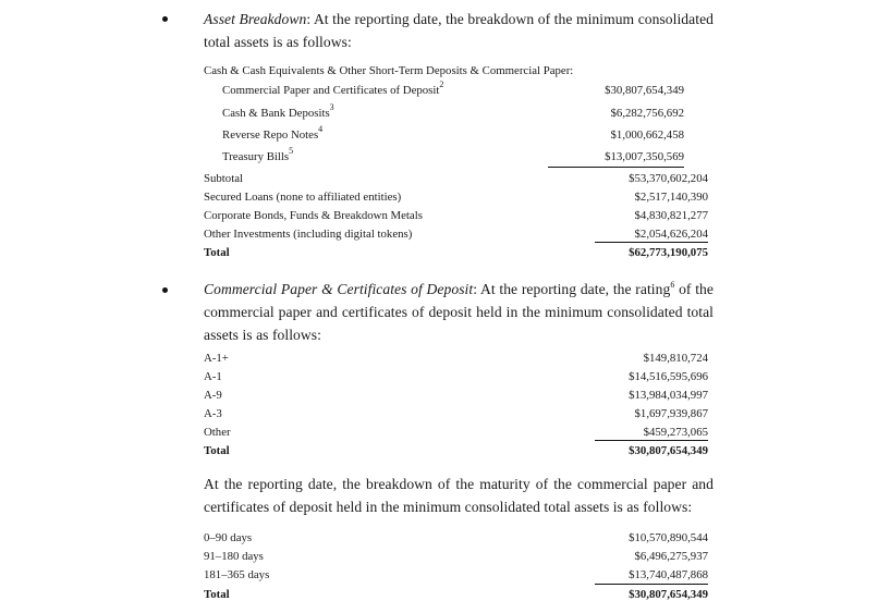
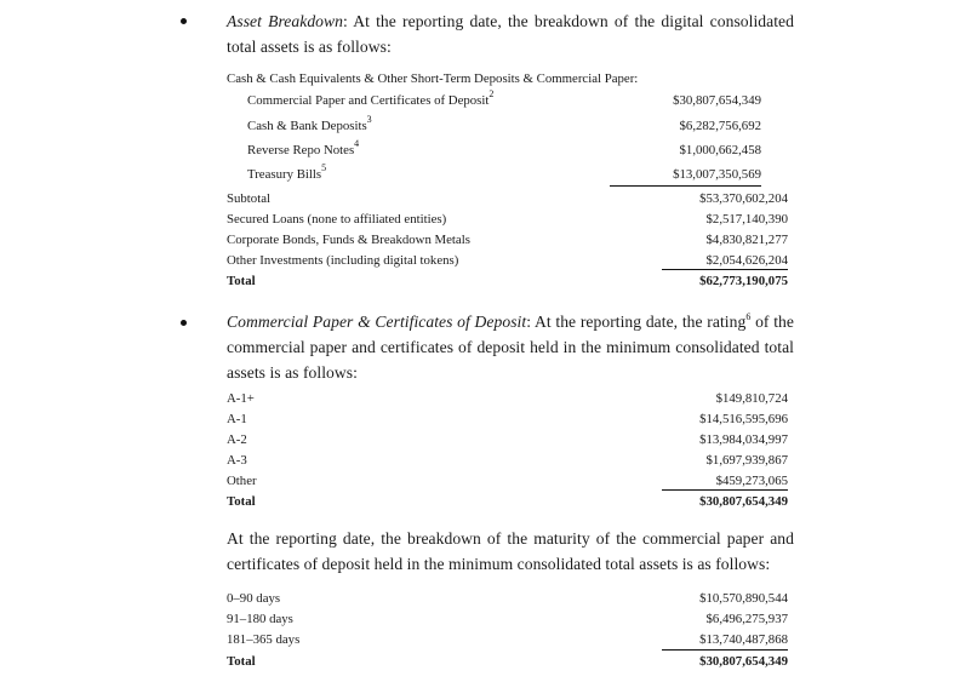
- Asset Breakdown: At the reporting date, the breakdown of the minimum consolidated total assets is as follows:
+ Asset Breakdown: At the reporting date, the breakdown of the digital consolidated total assets is as follows:
  Cash & Cash Equivalents & Other Short-Term Deposits & Commercial Paper:
  Commercial Paper and Certificates of Deposit2
  $30,807,654,349
  Cash & Bank Deposits3
  $6,282,756,692
  Reverse Repo Notes4
  $1,000,662,458
  Treasury Bills5
  $13,007,350,569
  Subtotal
  $53,370,602,204
  Secured Loans (none to affiliated entities)
  $2,517,140,390
  Corporate Bonds, Funds & Breakdown Metals
  $4,830,821,277
  Other Investments (including digital tokens)
  $2,054,626,204
  Total
  $62,773,190,075
  Commercial Paper & Certificates of Deposit: At the reporting date, the rating6 of the commercial paper and certificates of deposit held in the minimum consolidated total assets is as follows:
  A-1+
  $149,810,724
  A-1
  $14,516,595,696
- A-9
+ A-2
  $13,984,034,997
  A-3
  $1,697,939,867
  Other
  $459,273,065
  Total
  $30,807,654,349
  At the reporting date, the breakdown of the maturity of the commercial paper and certificates of deposit held in the minimum consolidated total assets is as follows:
  0–90 days
  $10,570,890,544
  91–180 days
  $6,496,275,937
  181–365 days
  $13,740,487,868
  Total
  $30,807,654,349
